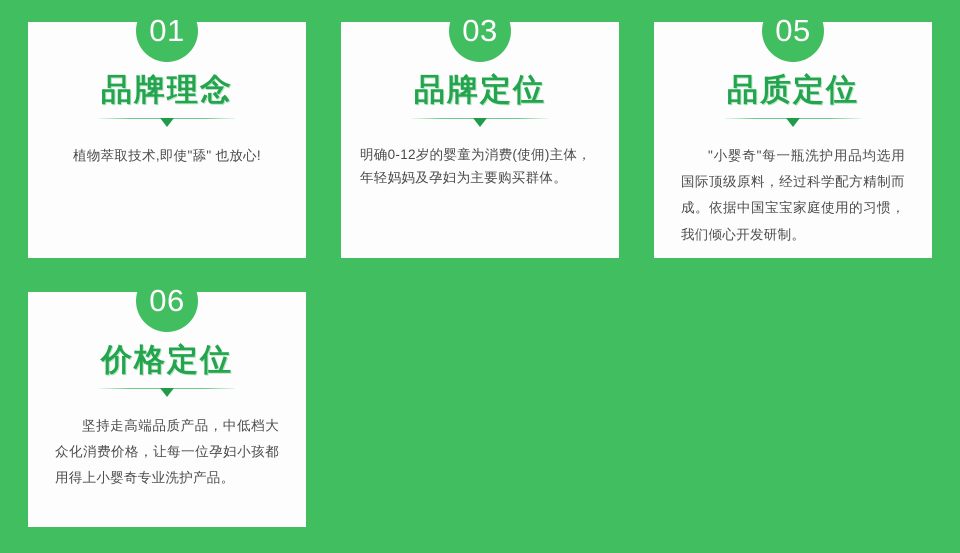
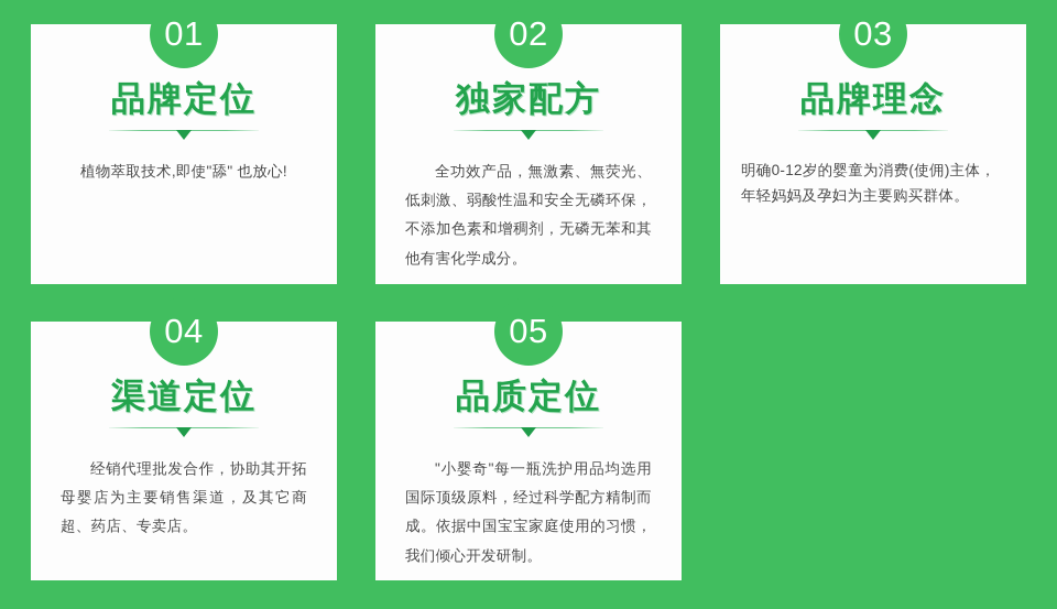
  01
- 品牌理念
+ 品牌定位
  植物萃取技术,即使"舔" 也放心!
+ 02
+ 独家配方
+ 全功效产品，無激素、無荧光、低刺激、弱酸性温和安全无磷环保，不添加色素和增稠剂，无磷无苯和其他有害化学成分。
  03
- 品牌定位
+ 品牌理念
  明确0-12岁的婴童为消费(使佣)主体，年轻妈妈及孕妇为主要购买群体。
+ 04
+ 渠道定位
+ 经销代理批发合作，协助其开拓母婴店为主要销售渠道，及其它商超、药店、专卖店。
  05
  品质定位
  "小婴奇"每一瓶洗护用品均选用国际顶级原料，经过科学配方精制而成。依据中国宝宝家庭使用的习惯，我们倾心开发研制。
- 06
- 价格定位
- 坚持走高端品质产品，中低档大众化消费价格，让每一位孕妇小孩都用得上小婴奇专业洗护产品。
